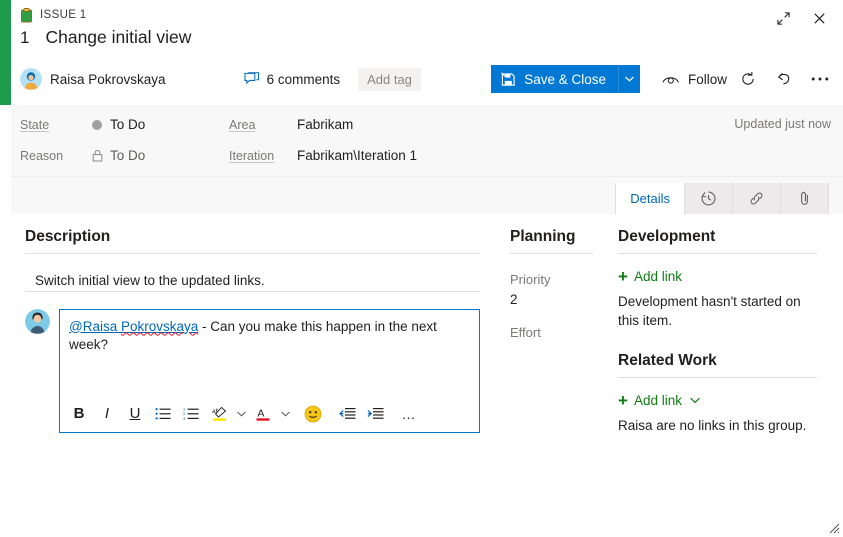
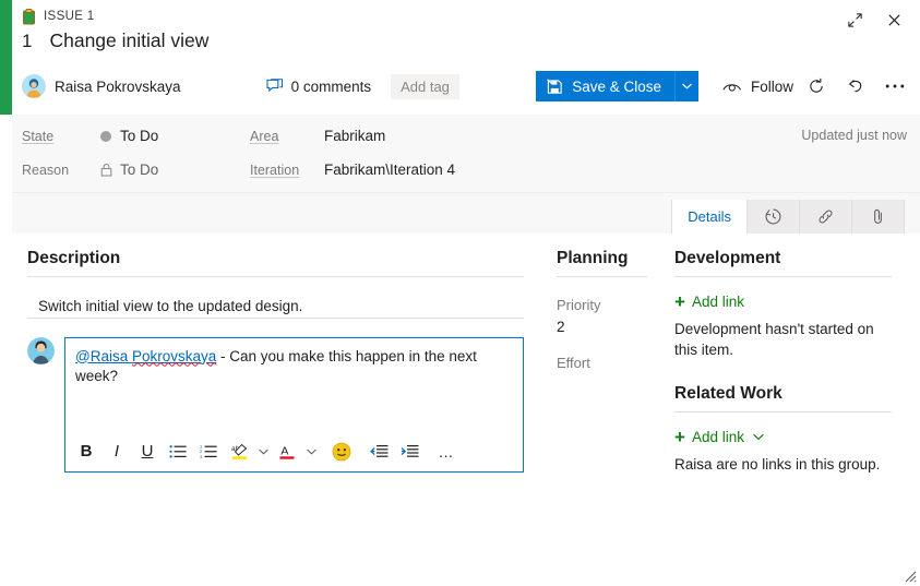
  ISSUE 1
  1
  Change initial view
  Raisa Pokrovskaya
- 6 comments
+ 0 comments
  Add tag
  Save & Close
  Follow
  State
  To Do
  Reason
  To Do
  Area
  Fabrikam
  Iteration
- Fabrikam\Iteration 1
+ Fabrikam\Iteration 4
  Updated just now
  Details
  Description
- Switch initial view to the updated links.
+ Switch initial view to the updated design.
  @Raisa Pokrovskaya - Can you make this happen in the next week?
  B
  I
  U
  A
  …
  Planning
  Priority
  2
  Effort
  Development
  +
  Add link
  Development hasn't started on this item.
  Related Work
  +
  Add link
  Raisa are no links in this group.
